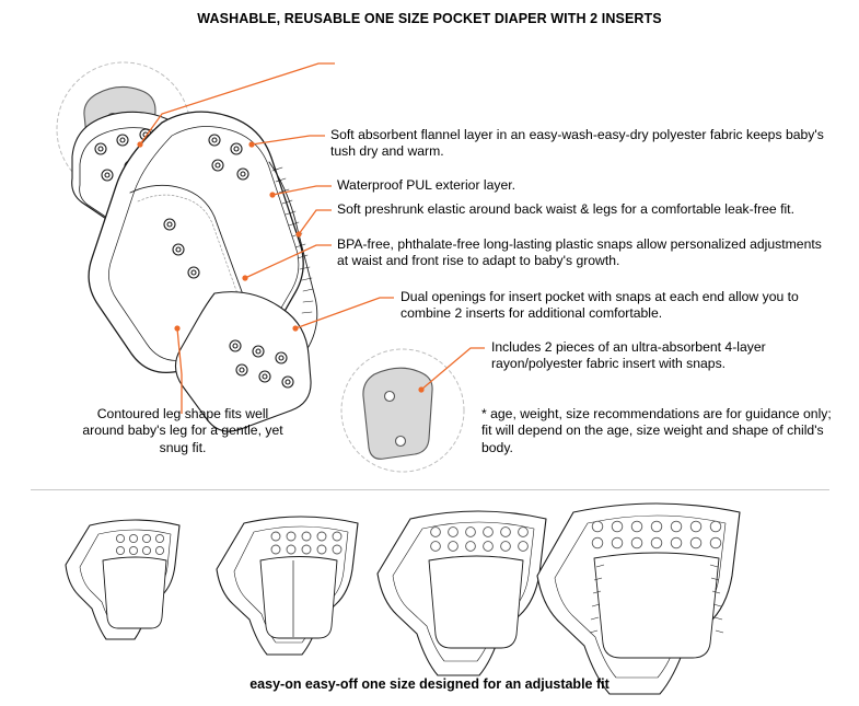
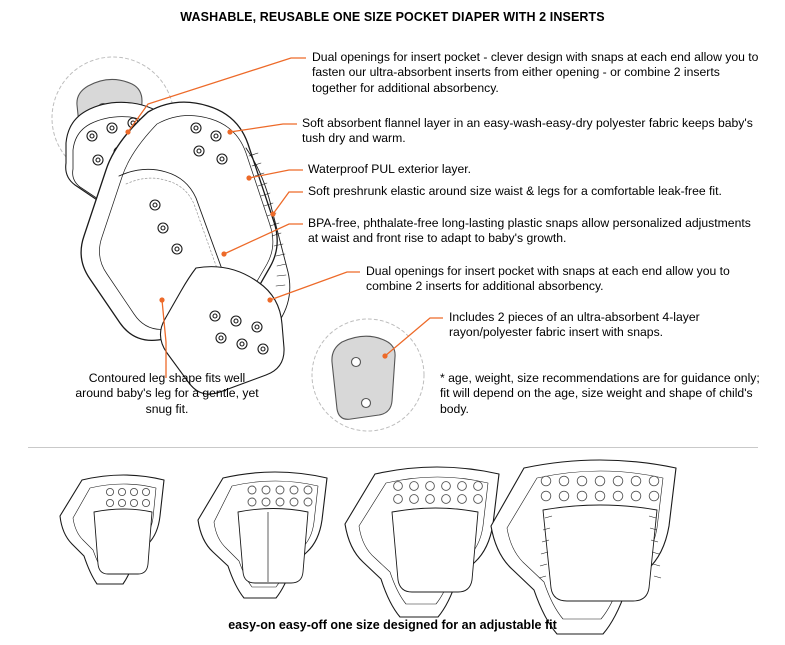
  WASHABLE, REUSABLE ONE SIZE POCKET DIAPER WITH 2 INSERTS
+ Dual openings for insert pocket - clever design with snaps at each end allow you to fasten our ultra-absorbent inserts from either opening - or combine 2 inserts together for additional absorbency.
  Soft absorbent flannel layer in an easy-wash-easy-dry polyester fabric keeps baby's tush dry and warm.
  Waterproof PUL exterior layer.
- Soft preshrunk elastic around back waist & legs for a comfortable leak-free fit.
+ Soft preshrunk elastic around size waist & legs for a comfortable leak-free fit.
  BPA-free, phthalate-free long-lasting plastic snaps allow personalized adjustments at waist and front rise to adapt to baby's growth.
- Dual openings for insert pocket with snaps at each end allow you to combine 2 inserts for additional comfortable.
+ Dual openings for insert pocket with snaps at each end allow you to combine 2 inserts for additional absorbency.
  Includes 2 pieces of an ultra-absorbent 4-layer rayon/polyester fabric insert with snaps.
  * age, weight, size recommendations are for guidance only; fit will depend on the age, size weight and shape of child's body.
  Contoured leg shape fits well around baby's leg for a gentle, yet snug fit.
  easy-on easy-off one size designed for an adjustable fit
